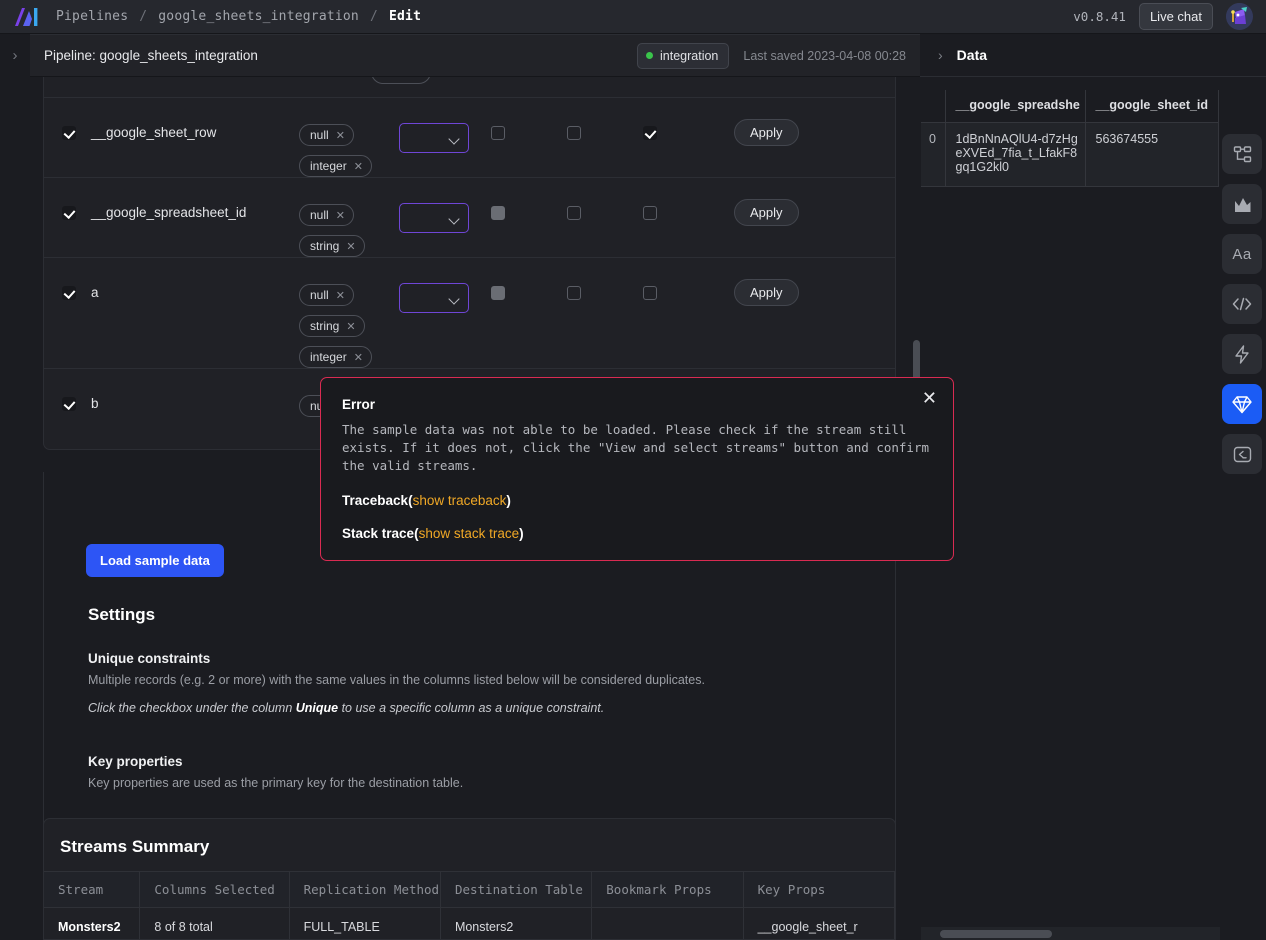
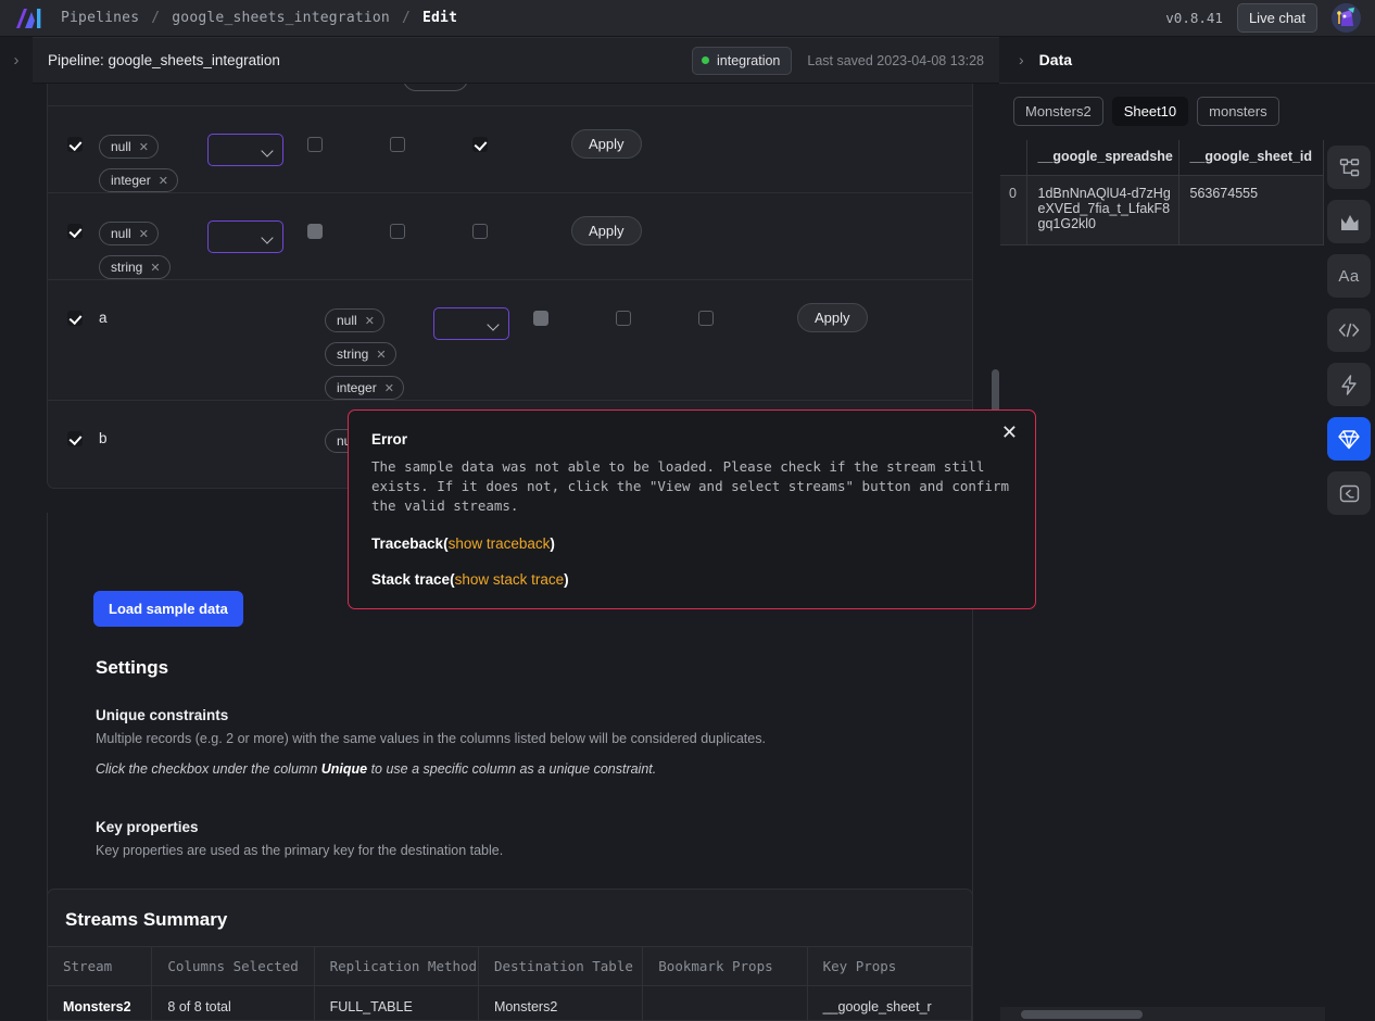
  Pipelines
  /
  google_sheets_integration
  /
  Edit
  v0.8.41
  Live chat
  ›
  Pipeline: google_sheets_integration
  integration
- Last saved 2023-04-08 00:28
+ Last saved 2023-04-08 13:28
  ›
  Data
- __google_sheet_row
  null
  ✕
  integer
  ✕
  Apply
- __google_spreadsheet_id
  null
  ✕
  string
  ✕
  Apply
  a
  null
  ✕
  string
  ✕
  integer
  ✕
  Apply
  b
  Load sample data
  Settings
  Unique constraints
  Multiple records (e.g. 2 or more) with the same values in the columns listed below will be considered duplicates.
  Click the checkbox under the column Unique to use a specific column as a unique constraint.
  Key properties
  Key properties are used as the primary key for the destination table.
  Streams Summary
  Stream	Columns Selected	Replication Method	Destination Table	Bookmark Props	Key Props
  Monsters2	8 of 8 total	FULL_TABLE	Monsters2		__google_sheet_r
+ Monsters2
+ Sheet10
+ monsters
  	__google_spreadshe	__google_sheet_id
  0	1dBnNnAQlU4-d7zHgeXVEd_7fia_t_LfakF8gq1G2kl0	563674555
  Aa
  ✕
  Error
  The sample data was not able to be loaded. Please check if the stream still exists. If it does not, click the "View and select streams" button and confirm the valid streams.
  Traceback(show traceback)
  Stack trace(show stack trace)
